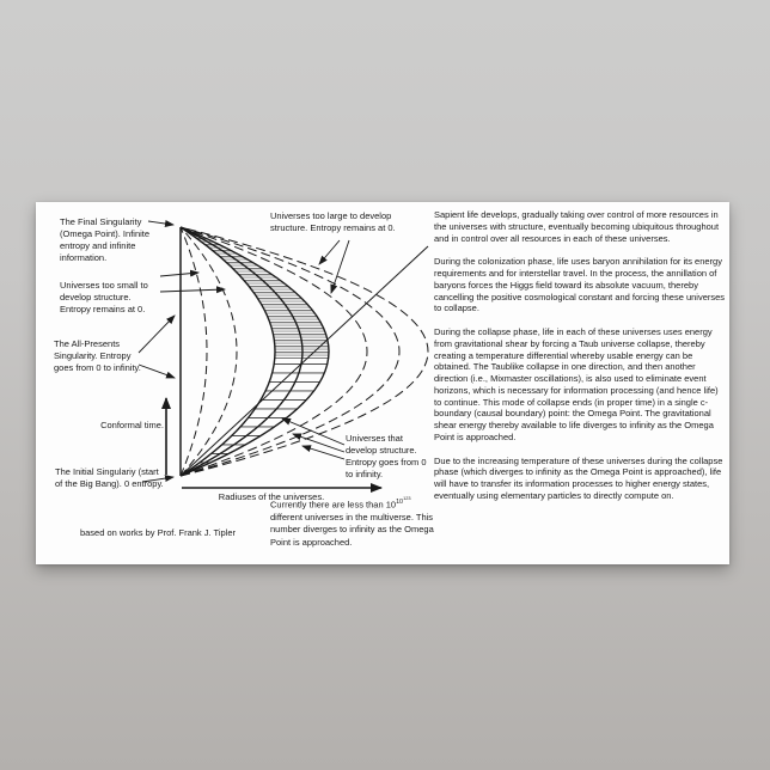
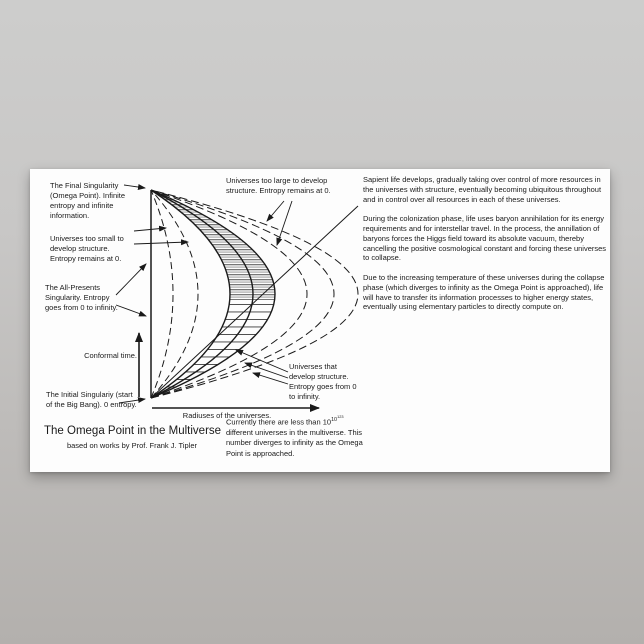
  The Final Singularity (Omega Point). Infinite entropy and infinite information.
  Universes too small to develop structure. Entropy remains at 0.
  The All-Presents Singularity. Entropy goes from 0 to infinity.
  Conformal time.
  The Initial Singulariy (start of the Big Bang). 0 entropy.
  Universes too large to develop structure. Entropy remains at 0.
  Universes that develop structure. Entropy goes from 0 to infinity.
  Radiuses of the universes.
+ The Omega Point in the Multiverse
  based on works by Prof. Frank J. Tipler
  Currently there are less than 10 different universes in the multiverse. This number diverges to infinity as the Omega Point is approached.
  Sapient life develops, gradually taking over control of more resources in the universes with structure, eventually becoming ubiquitous throughout and in control over all resources in each of these universes.
  During the colonization phase, life uses baryon annihilation for its energy requirements and for interstellar travel. In the process, the annillation of baryons forces the Higgs field toward its absolute vacuum, thereby cancelling the positive cosmological constant and forcing these universes to collapse.
- During the collapse phase, life in each of these universes uses energy from gravitational shear by forcing a Taub universe collapse, thereby creating a temperature differential whereby usable energy can be obtained. The Taublike collapse in one direction, and then another direction (i.e., Mixmaster oscillations), is also used to eliminate event horizons, which is necessary for information processing (and hence life) to continue. This mode of collapse ends (in proper time) in a single c-boundary (causal boundary) point: the Omega Point. The gravitational shear energy thereby available to life diverges to infinity as the Omega Point is approached.
  Due to the increasing temperature of these universes during the collapse phase (which diverges to infinity as the Omega Point is approached), life will have to transfer its information processes to higher energy states, eventually using elementary particles to directly compute on.
